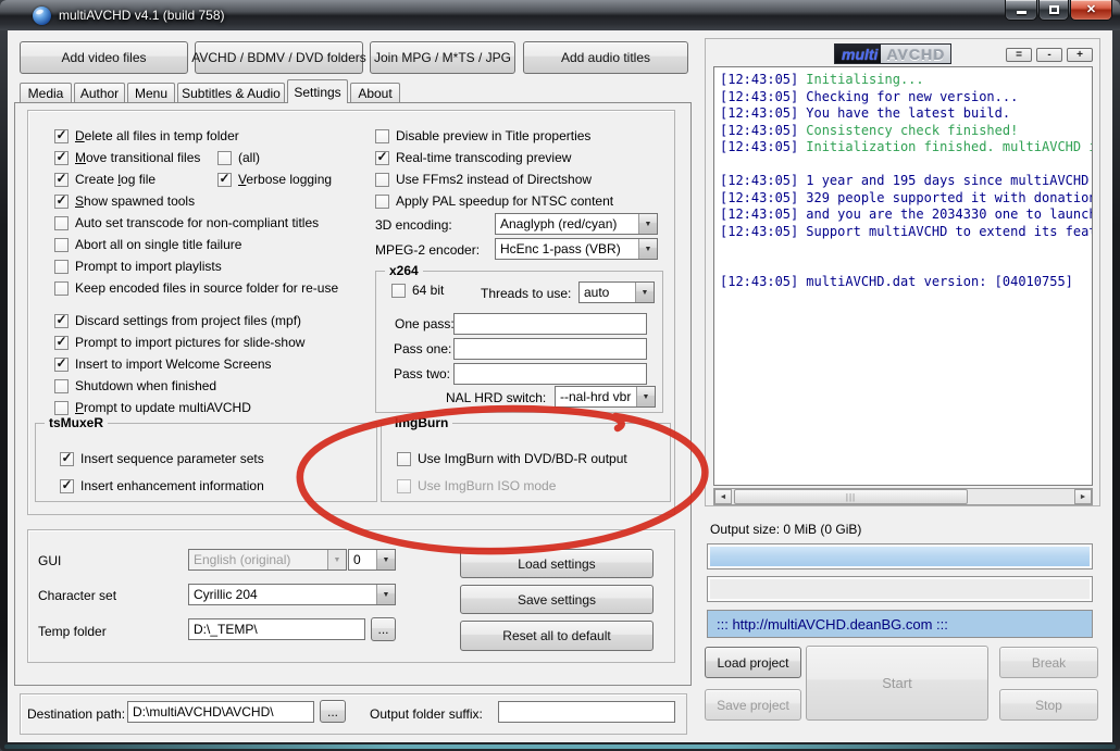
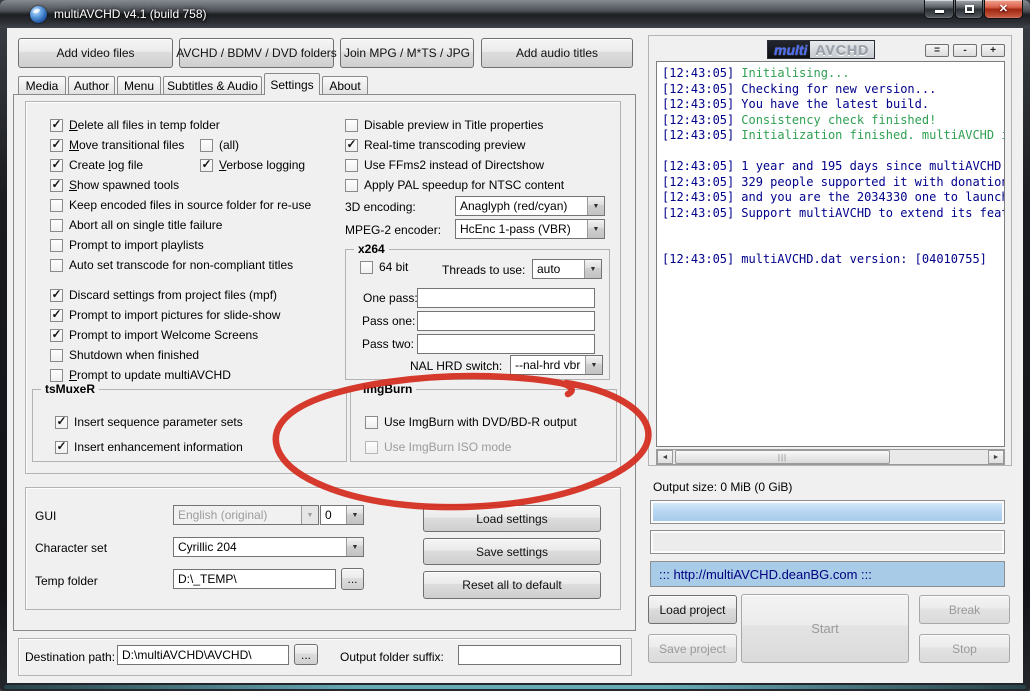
  multiAVCHD v4.1 (build 758)
  ✕
  Add video files
  AVCHD / BDMV / DVD folders
  Join MPG / M*TS / JPG
  Add audio titles
  Media
  Author
  Menu
  Subtitles & Audio
  Settings
  About
  ✓
  Delete all files in temp folder
  ✓
  Move transitional files
  ✓
  Create log file
  ✓
  Show spawned tools
- Auto set transcode for non-compliant titles
+ Keep encoded files in source folder for re-use
  Abort all on single title failure
  Prompt to import playlists
- Keep encoded files in source folder for re-use
+ Auto set transcode for non-compliant titles
  ✓
  Discard settings from project files (mpf)
  ✓
  Prompt to import pictures for slide-show
  ✓
- Insert to import Welcome Screens
+ Prompt to import Welcome Screens
  Shutdown when finished
  Prompt to update multiAVCHD
  (all)
  ✓
  Verbose logging
  Disable preview in Title properties
  ✓
  Real-time transcoding preview
  Use FFms2 instead of Directshow
  Apply PAL speedup for NTSC content
  3D encoding:
  Anaglyph (red/cyan)
  MPEG-2 encoder:
  HcEnc 1-pass (VBR)
  x264
  64 bit
  Threads to use:
  auto
  One pass
  Pass one:
  Pass two:
  NAL HRD switch:
  --nal-hrd vbr
  tsMuxeR
  ✓
  Insert sequence parameter sets
  ✓
  Insert enhancement information
  mgBurn
  Use ImgBurn with DVD/BD-R output
  Use ImgBurn ISO mode
  GUI
  English (original)
  0
  Character set
  Cyrillic 204
  Temp folder
  D:\_TEMP\
  ...
  Load settings
  Save settings
  Reset all to default
  Destination path:
  D:\multiAVCHD\AVCHD\
  ...
  Output folder suffix:
  multi
  AVCHD
  =
  -
  +
  [12:43:05] Initialising...
  [12:43:05] Checking for new version...
  [12:43:05] You have the latest build.
  [12:43:05] Consistency check finished!
  [12:43:05] Initialization finished. multiAVCHD
  [12:43:05] 1 year and 195 days since multiAVCHD
  [12:43:05] 329 people supported it with donatio
  [12:43:05] and you are the 2034330 one to launc
  [12:43:05] Support multiAVCHD to extend its fea
  [12:43:05] multiAVCHD.dat version: [04010755]
  |||
  Output size: 0 MiB (0 GiB)
  ::: http://multiAVCHD.deanBG.com :::
  Load project
  Save project
  Start
  Break
  Stop
